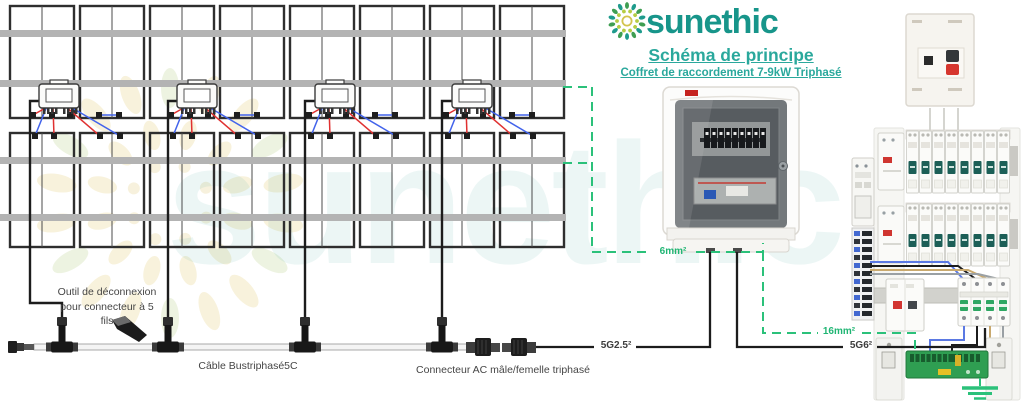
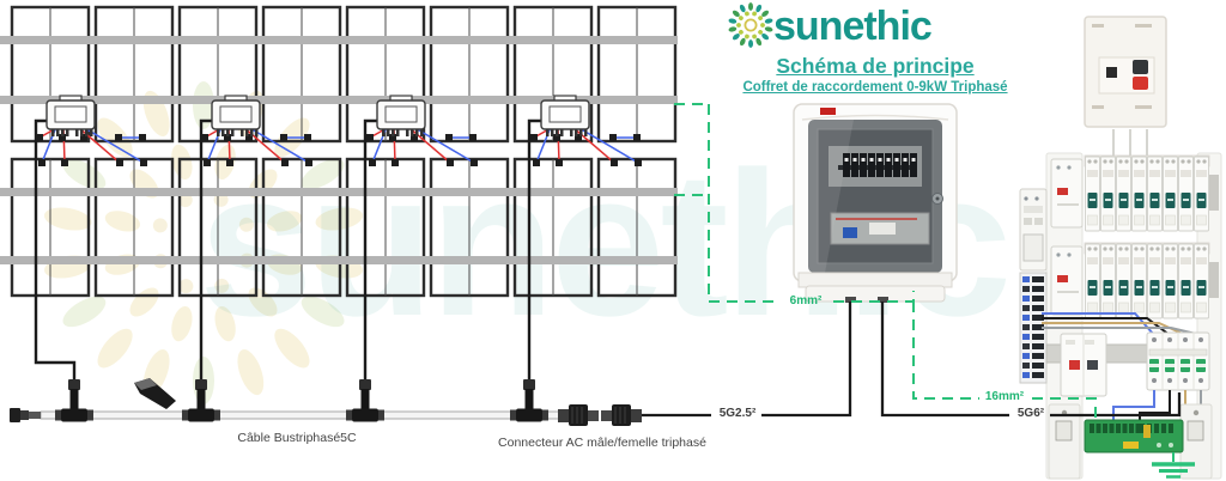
  suneth
  sunethic
  Schéma de principe
- Coffret de raccordement 7-9kW Triphasé
+ Coffret de raccordement 0-9kW Triphasé
- Outil de déconnexion pour connecteur à 5 fils
  Câble Bustriphasé5C
  Connecteur AC mâle/femelle triphasé
  5G2.5²
  5G6²
  6mm²
  16mm²
